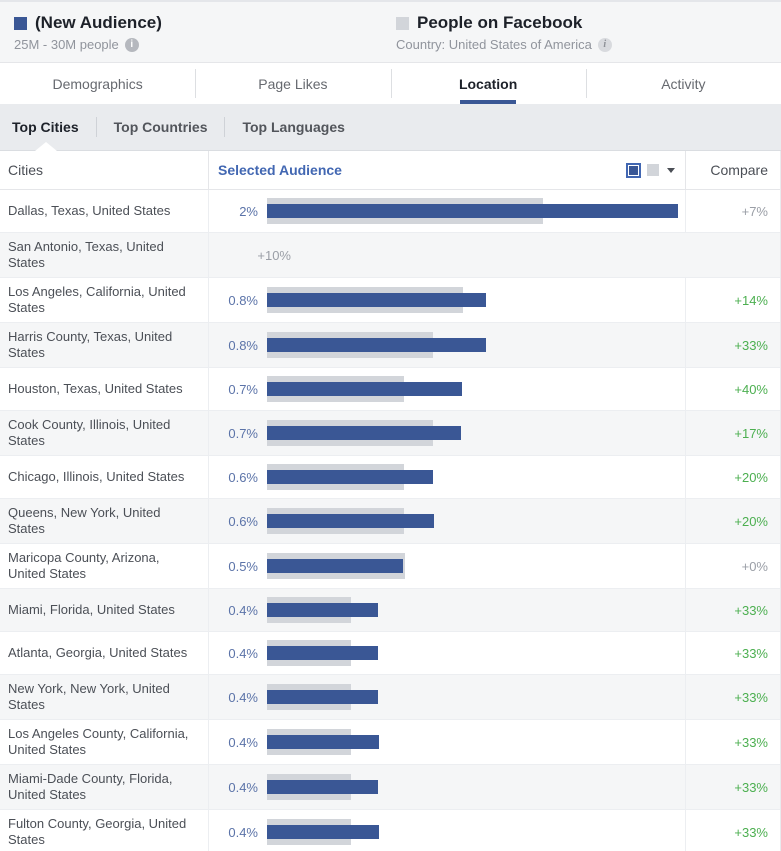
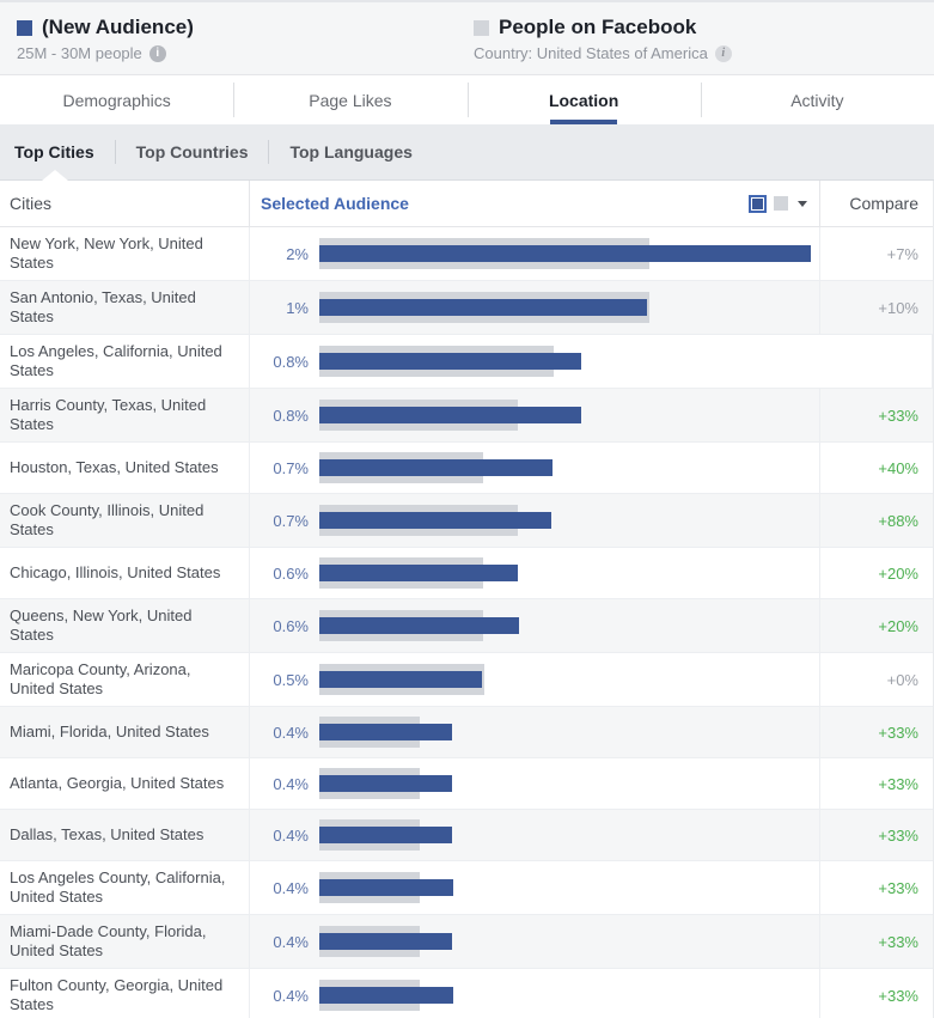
  (New Audience)
  25M - 30M people
  i
  People on Facebook
  Country: United States of America
  i
  Demographics
  Page Likes
  Location
  Activity
  Top Cities
  Top Countries
  Top Languages
  Cities
  Selected Audience
  Compare
- Dallas, Texas, United States
+ New York, New York, United States
  2%
  +7%
  San Antonio, Texas, United States
+ 1%
  +10%
  Los Angeles, California, United States
  0.8%
- +14%
  Harris County, Texas, United States
  0.8%
  +33%
  Houston, Texas, United States
  0.7%
  +40%
  Cook County, Illinois, United States
  0.7%
- +17%
+ +88%
  Chicago, Illinois, United States
  0.6%
  +20%
  Queens, New York, United States
  0.6%
  +20%
  Maricopa County, Arizona, United States
  0.5%
  +0%
  Miami, Florida, United States
  0.4%
  +33%
  Atlanta, Georgia, United States
  0.4%
  +33%
- New York, New York, United States
+ Dallas, Texas, United States
  0.4%
  +33%
  Los Angeles County, California, United States
  0.4%
  +33%
  Miami-Dade County, Florida, United States
  0.4%
  +33%
  Fulton County, Georgia, United States
  0.4%
  +33%
